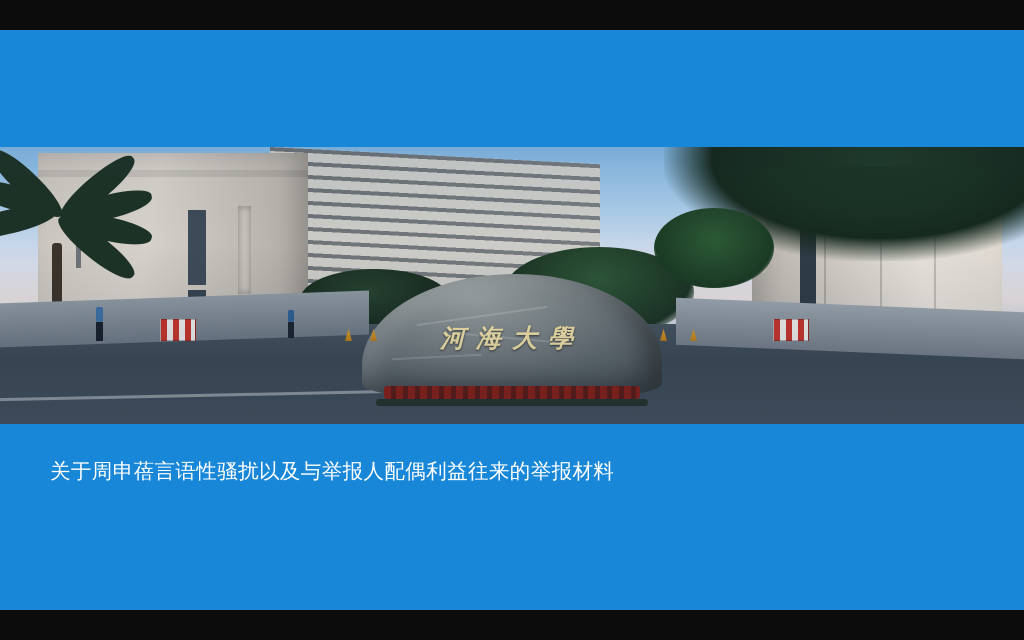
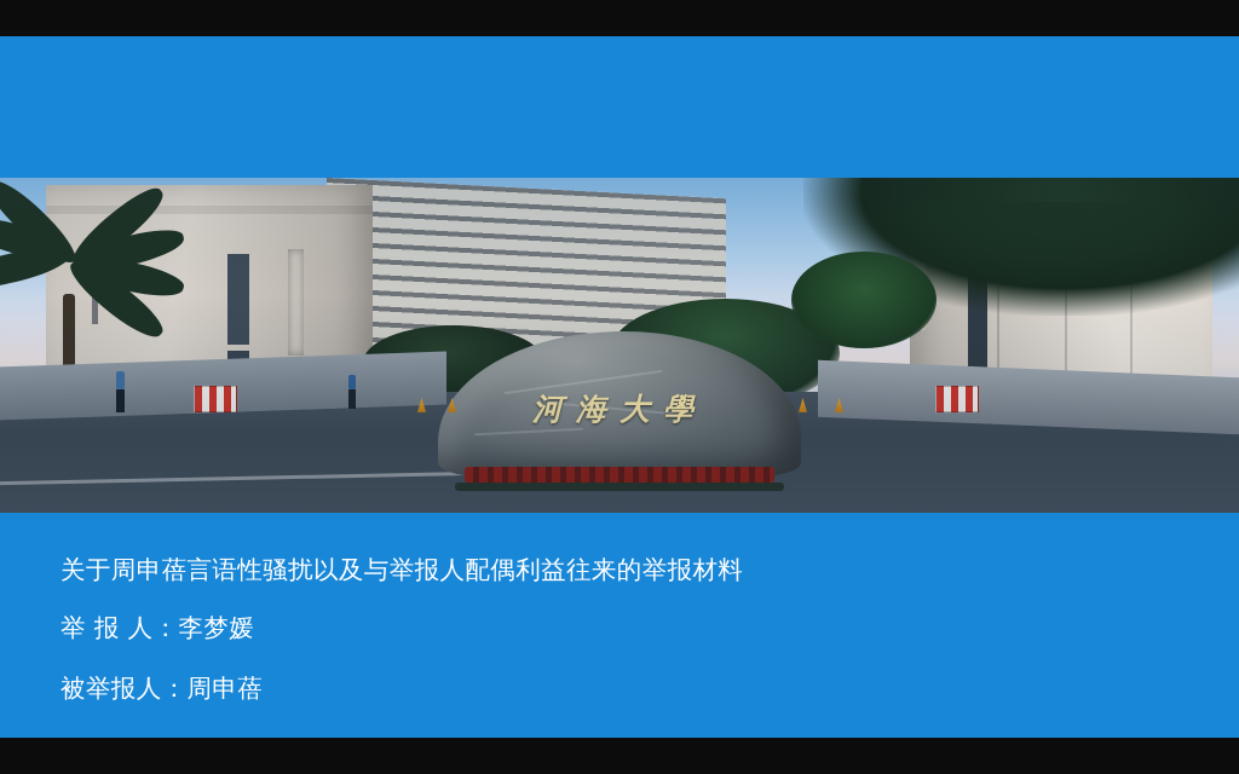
  关于周申蓓言语性骚扰以及与举报人配偶利益往来的举报材料
+ 举 报 人：李梦媛
+ 被举报人：周申蓓
